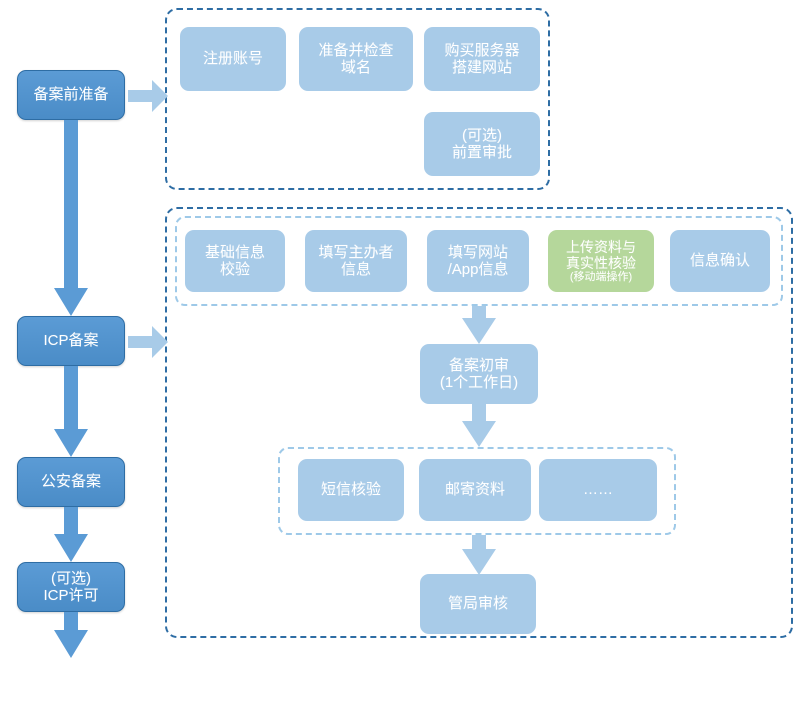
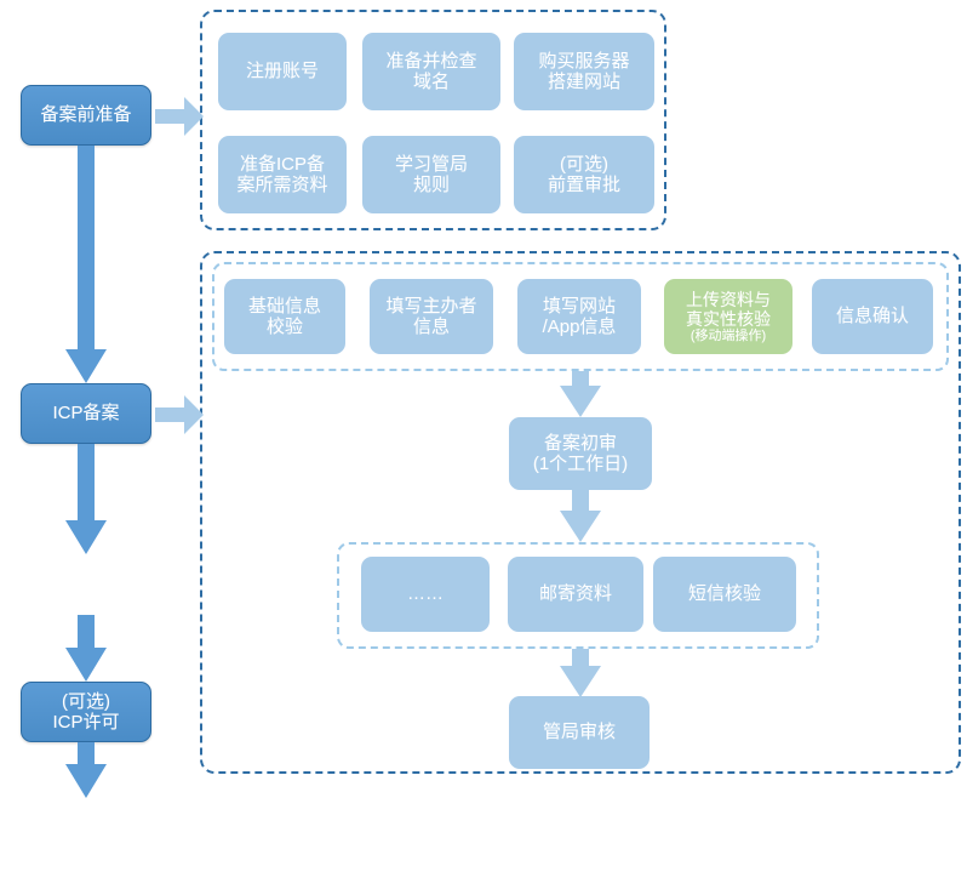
  备案前准备
  ICP备案
- 公安备案
  (可选)
  ICP许可
  注册账号
  准备并检查
  域名
  购买服务器
  搭建网站
+ 准备ICP备
+ 案所需资料
+ 学习管局
+ 规则
  (可选)
  前置审批
  基础信息
  校验
  填写主办者
  信息
  填写网站
  /App信息
  上传资料与
  真实性核验
  (移动端操作)
  信息确认
  备案初审
  (1个工作日)
- 短信核验
+ ……
  邮寄资料
- ……
+ 短信核验
  管局审核
